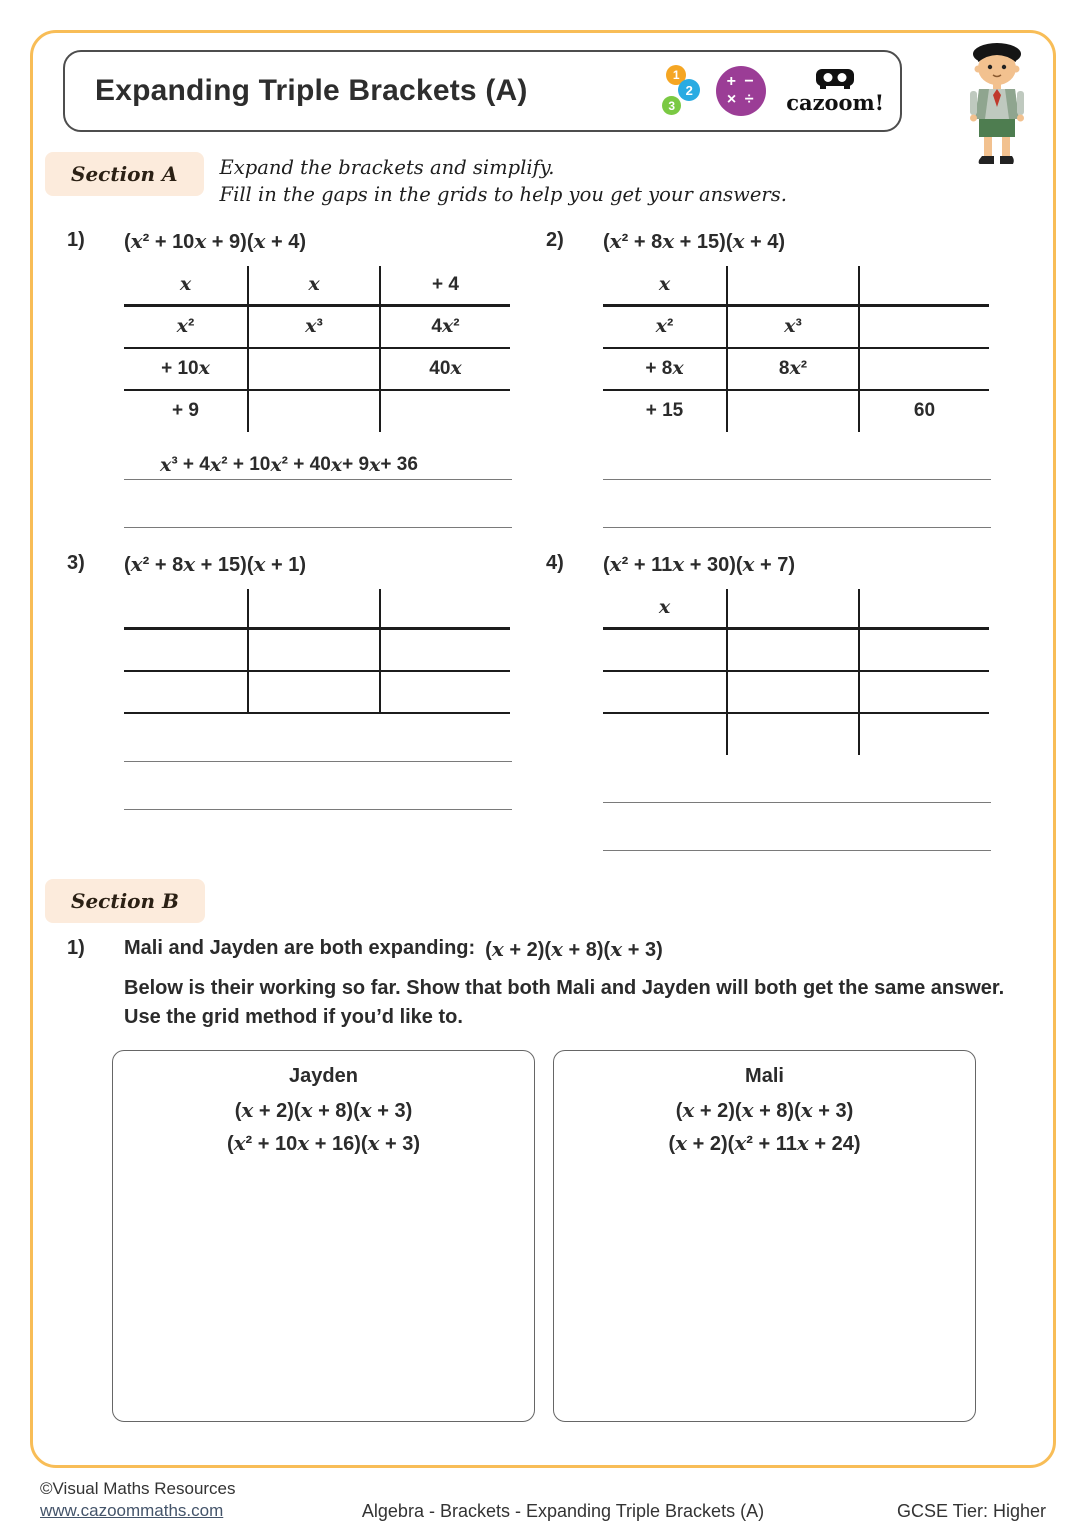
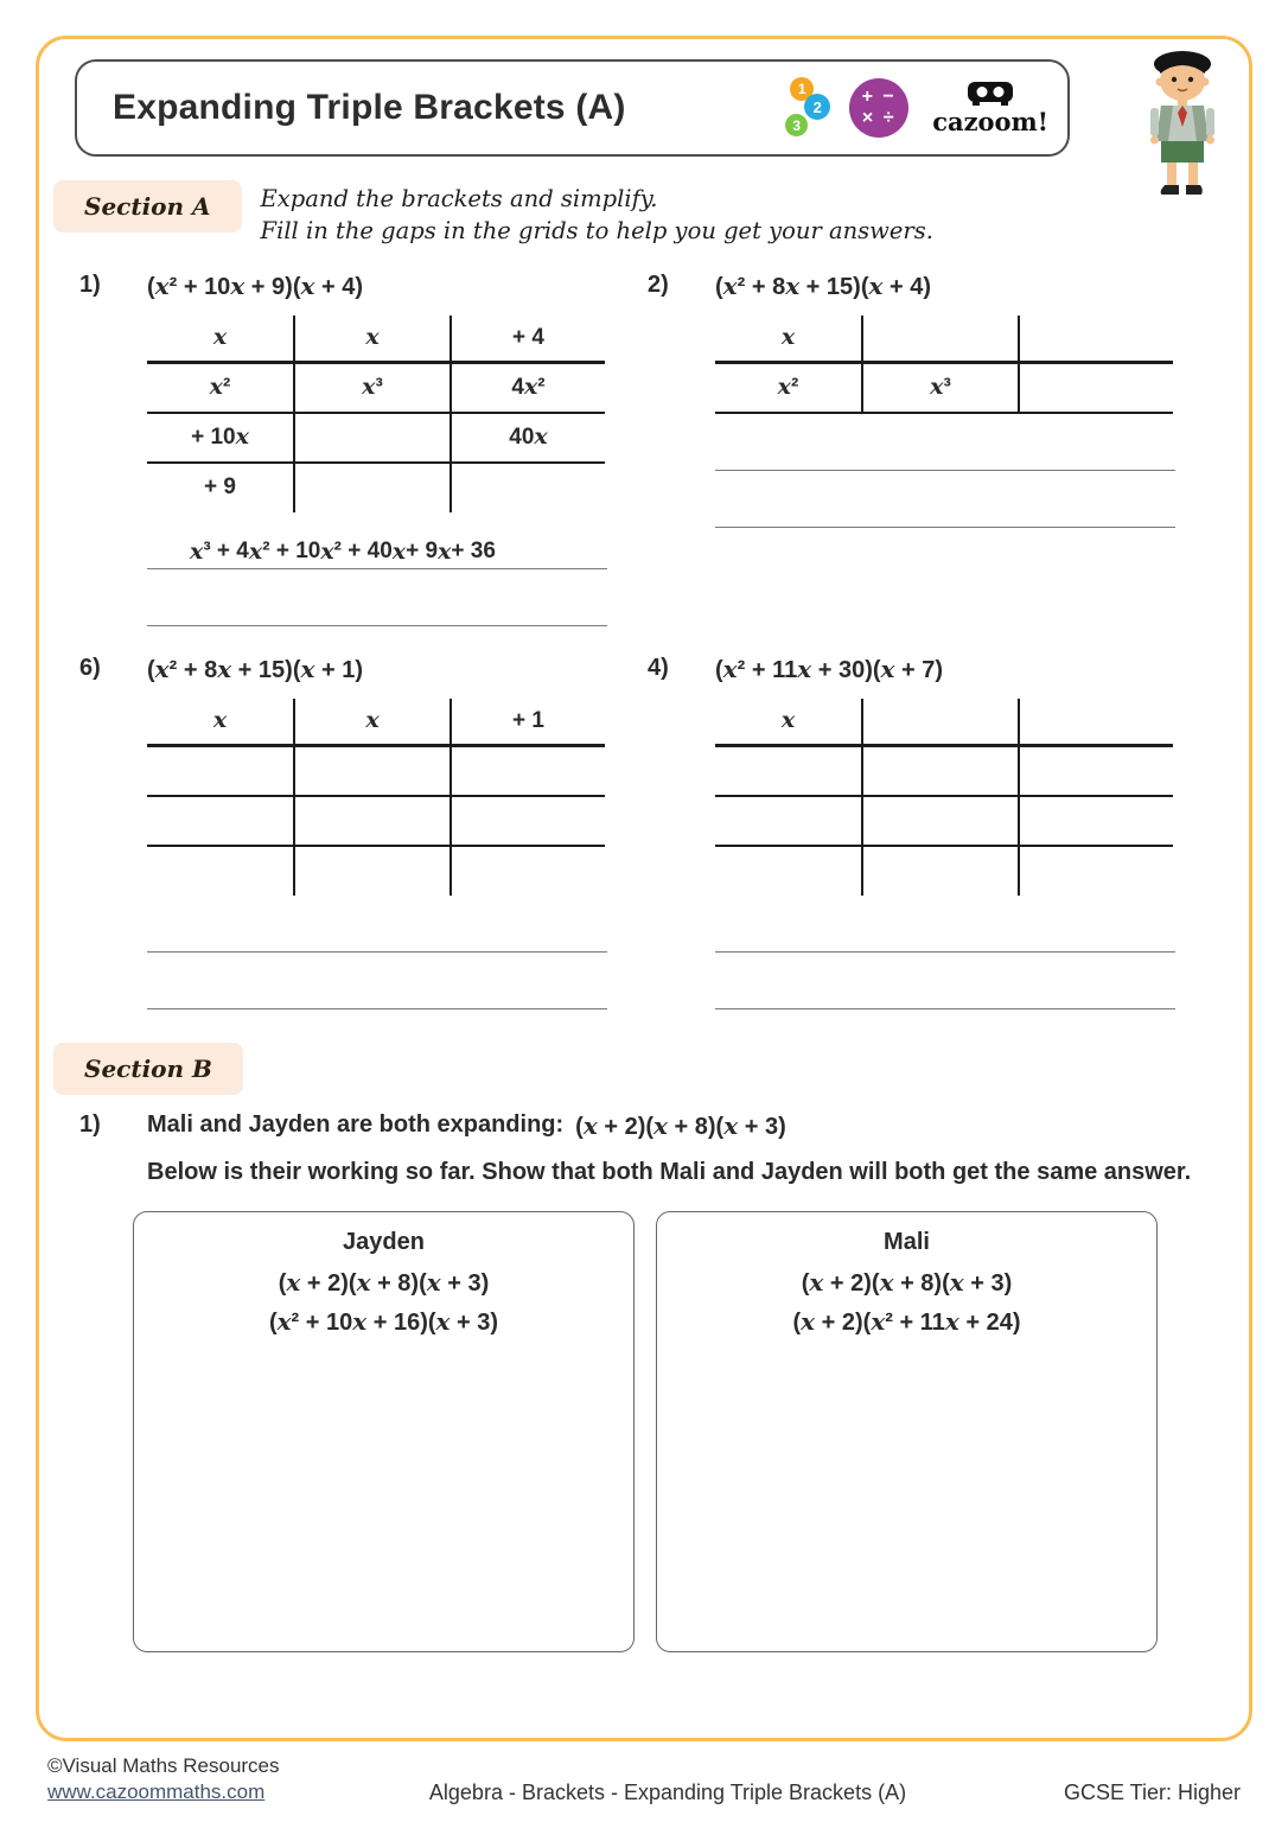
  Expanding Triple Brackets (A)
  1
  2
  3
  + −
  × ÷
  cazoom!
  Section A
  Expand the brackets and simplify.
  Fill in the gaps in the grids to help you get your answers.
  1)
  (x² + 10x + 9)(x + 4)
  x	x	+ 4
  x²	x³	4x²
  + 10x		40x
  + 9
  x
  ³ + 4
  x
  ² + 10
  x
  ² + 40
  x
  + 9
  x
  + 36
  2)
  (x² + 8x + 15)(x + 4)
  x
  x²	x³
- + 8x	8x²
- + 15		60
- 3)
+ 6)
  (x² + 8x + 15)(x + 1)
+ x	x	+ 1
  4)
  (x² + 11x + 30)(x + 7)
  x
  Section B
  1)
  Mali and Jayden are both expanding:
  (x + 2)(x + 8)(x + 3)
  Below is their working so far. Show that both Mali and Jayden will both get the same answer.
- Use the grid method if you’d like to.
  Jayden
  (x + 2)(x + 8)(x + 3)
  (x² + 10x + 16)(x + 3)
  Mali
  (x + 2)(x + 8)(x + 3)
  (x + 2)(x² + 11x + 24)
  ©Visual Maths Resources
  www.cazoommaths.com
  Algebra - Brackets - Expanding Triple Brackets (A)
  GCSE Tier: Higher
